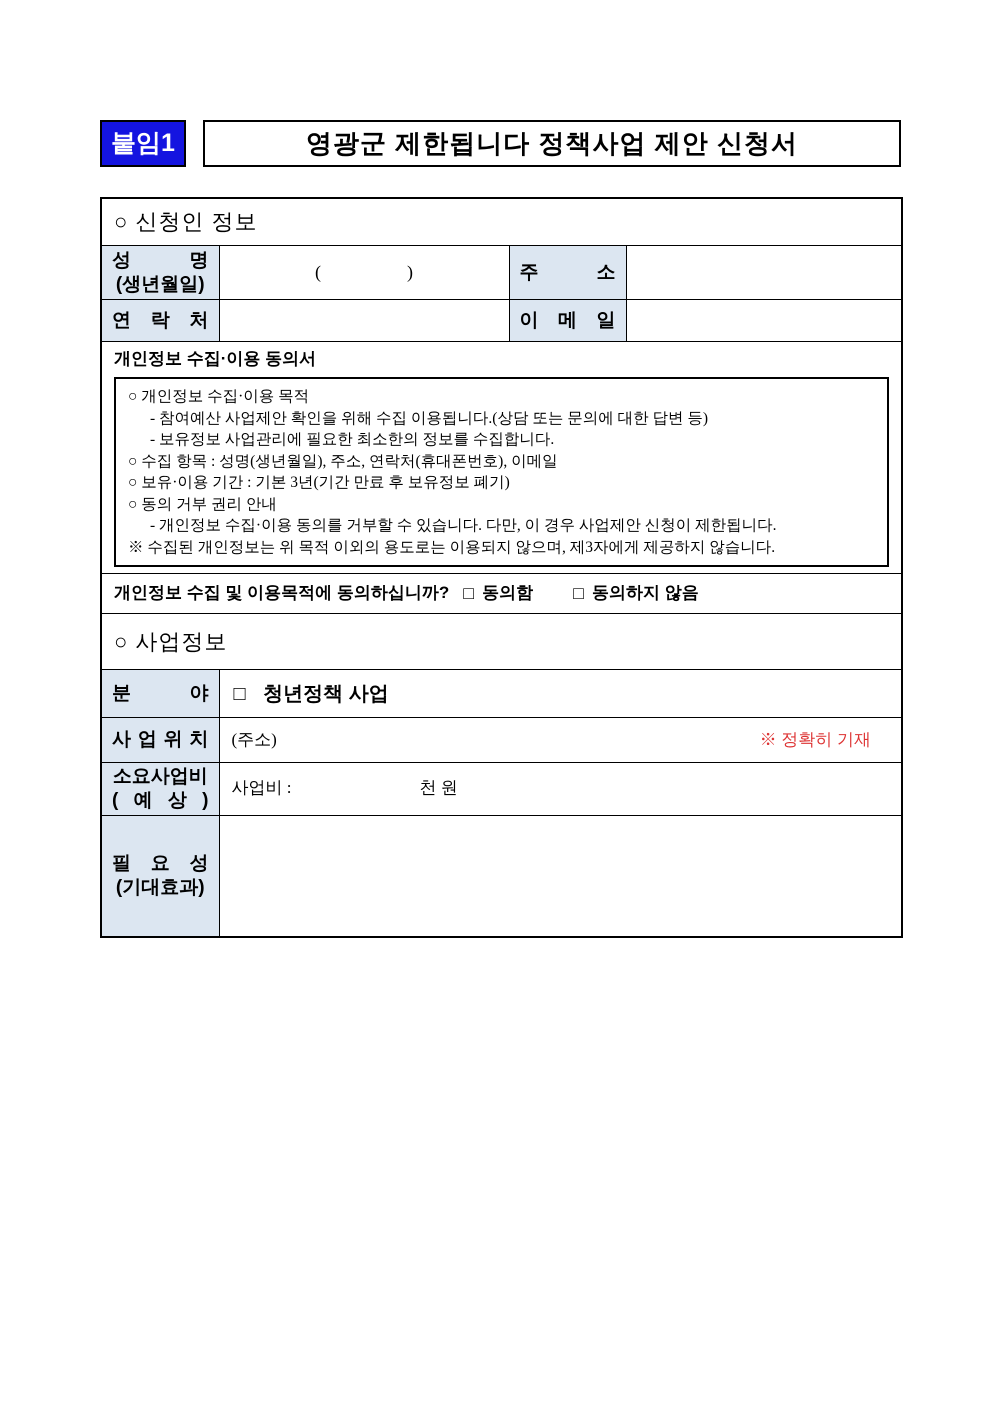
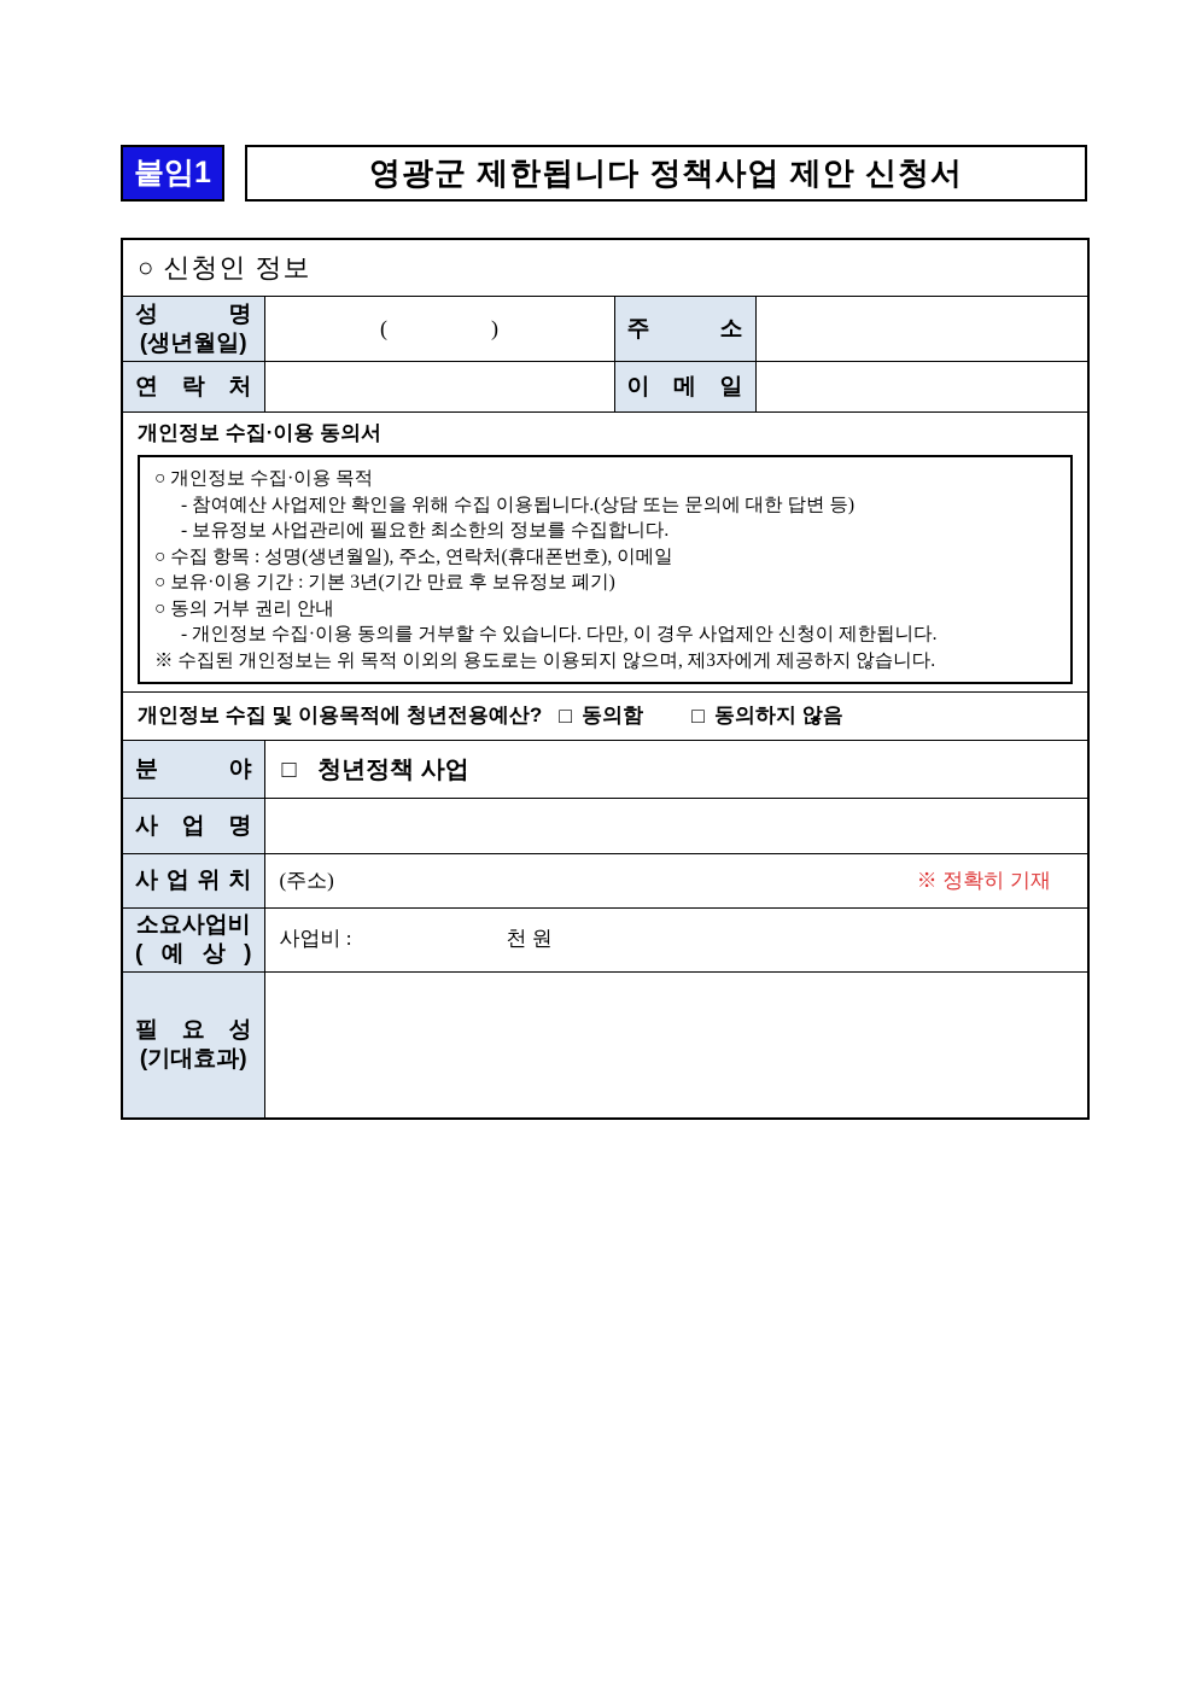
  붙임1
  영광군 제한됩니다 정책사업 제안 신청서
  ○ 신청인 정보
  성 명 (생년월일)	( )	주 소
  연 락 처		이 메 일
  개인정보 수집·이용 동의서 ○ 개인정보 수집·이용 목적 - 참여예산 사업제안 확인을 위해 수집 이용됩니다.(상담 또는 문의에 대한 답변 등) - 보유정보 사업관리에 필요한 최소한의 정보를 수집합니다. ○ 수집 항목 : 성명(생년월일), 주소, 연락처(휴대폰번호), 이메일 ○ 보유·이용 기간 : 기본 3년(기간 만료 후 보유정보 폐기) ○ 동의 거부 권리 안내 - 개인정보 수집·이용 동의를 거부할 수 있습니다. 다만, 이 경우 사업제안 신청이 제한됩니다. ※ 수집된 개인정보는 위 목적 이외의 용도로는 이용되지 않으며, 제3자에게 제공하지 않습니다.
- 개인정보 수집 및 이용목적에 동의하십니까? □ 동의함 □ 동의하지 않음
+ 개인정보 수집 및 이용목적에 청년전용예산? □ 동의함 □ 동의하지 않음
- ○ 사업정보
  분 야	□ 청년정책 사업
+ 사 업 명
  사 업 위 치	(주소) ※ 정확히 기재
  소요사업비 ( 예 상 )	사업비 : 천 원
  필 요 성 (기대효과)
